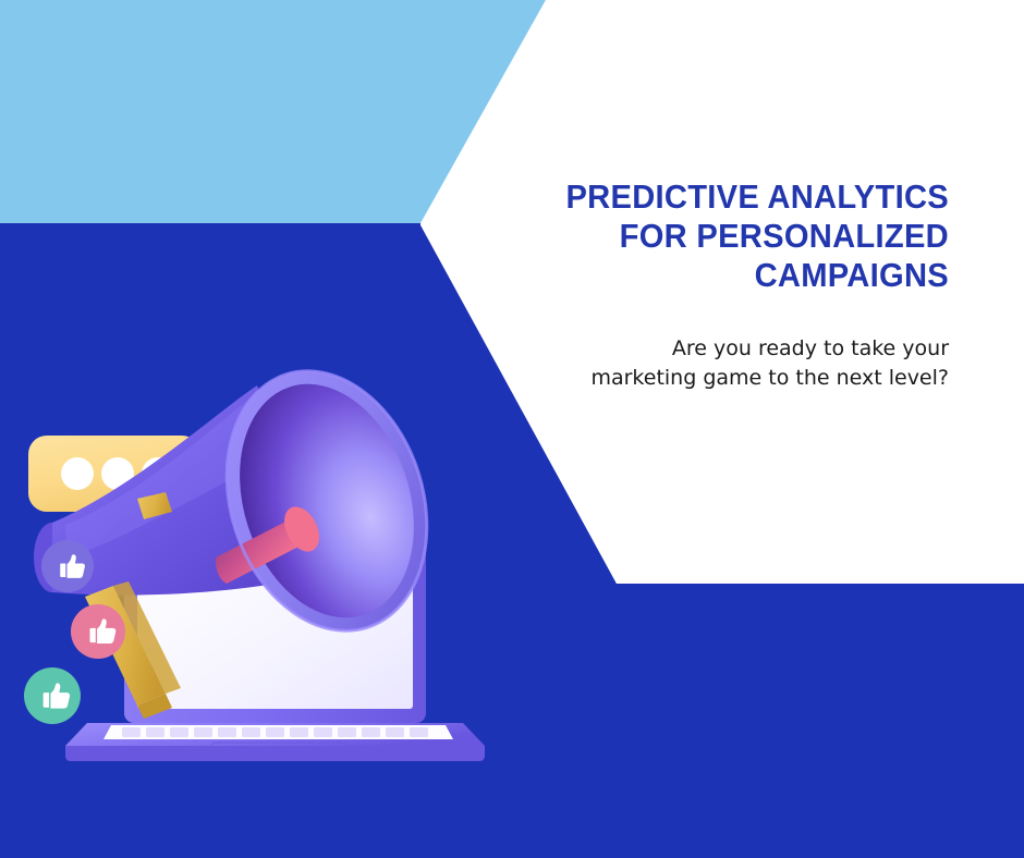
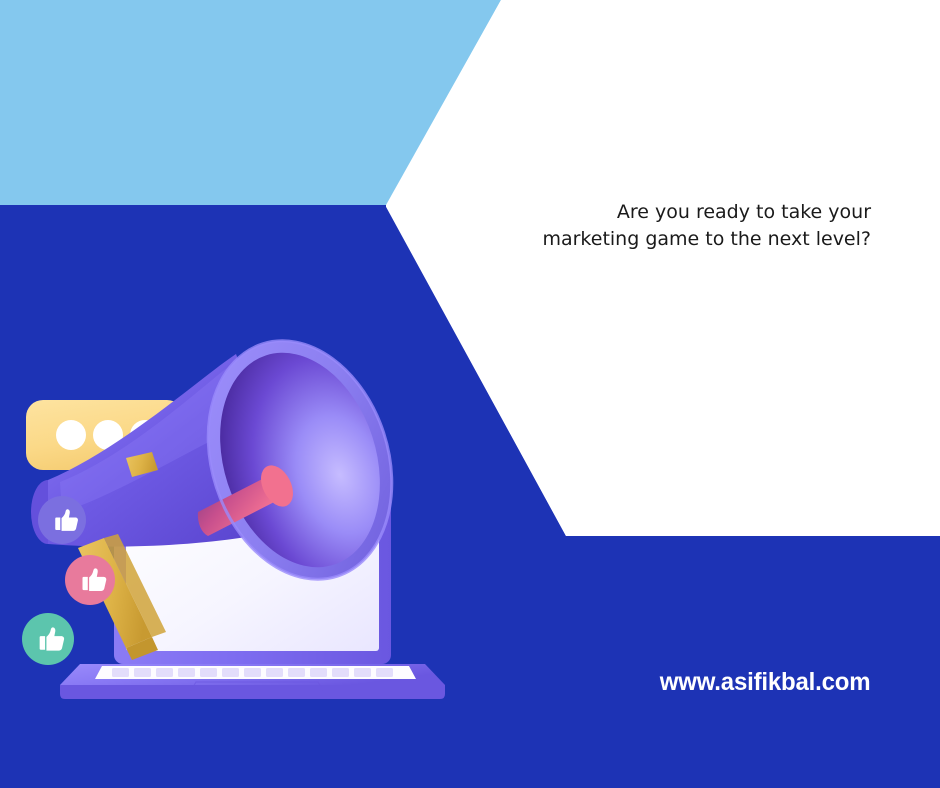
- PREDICTIVE ANALYTICS
- FOR PERSONALIZED
- CAMPAIGNS
  Are you ready to take your
  marketing game to the next level?
+ www.asifikbal.com
